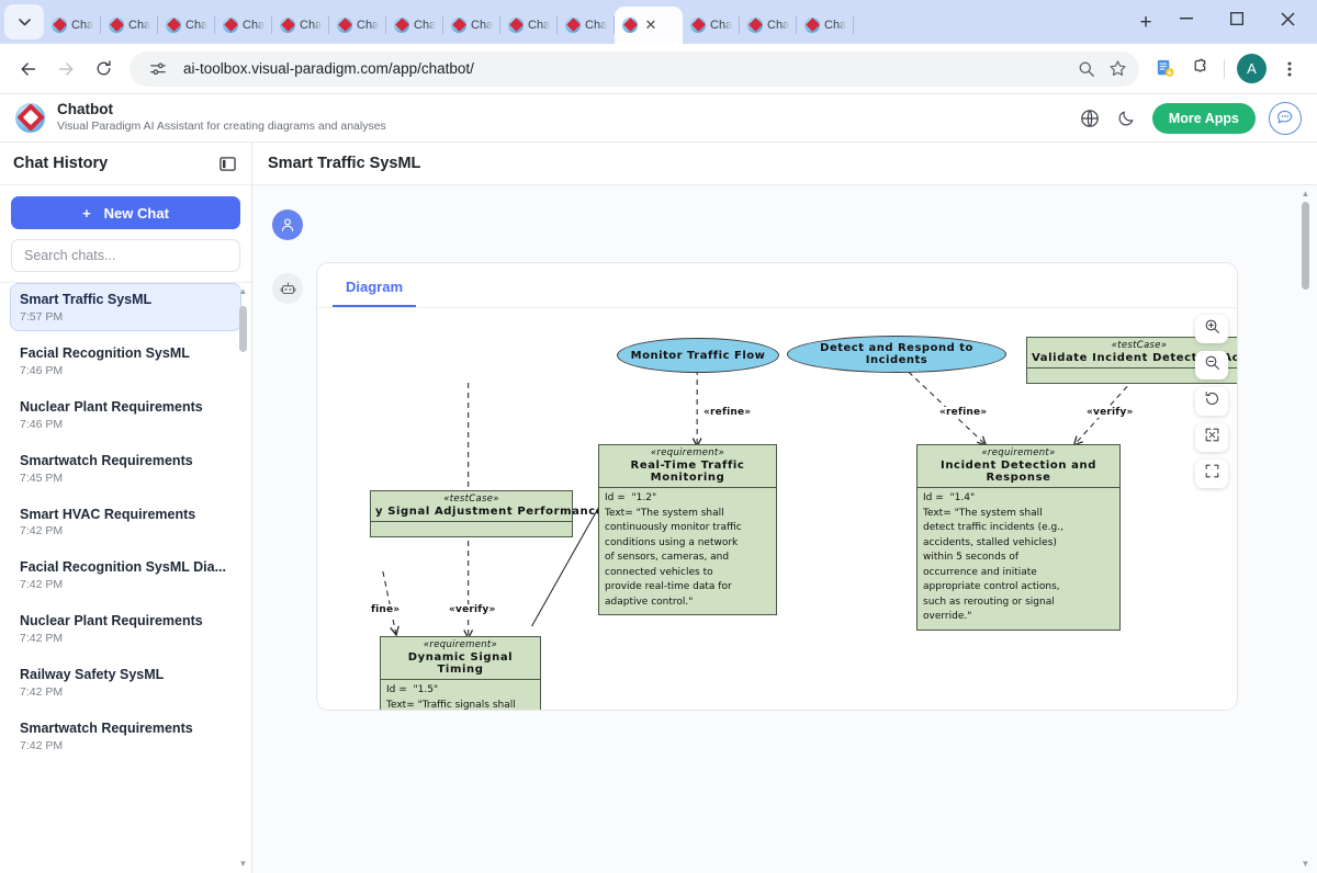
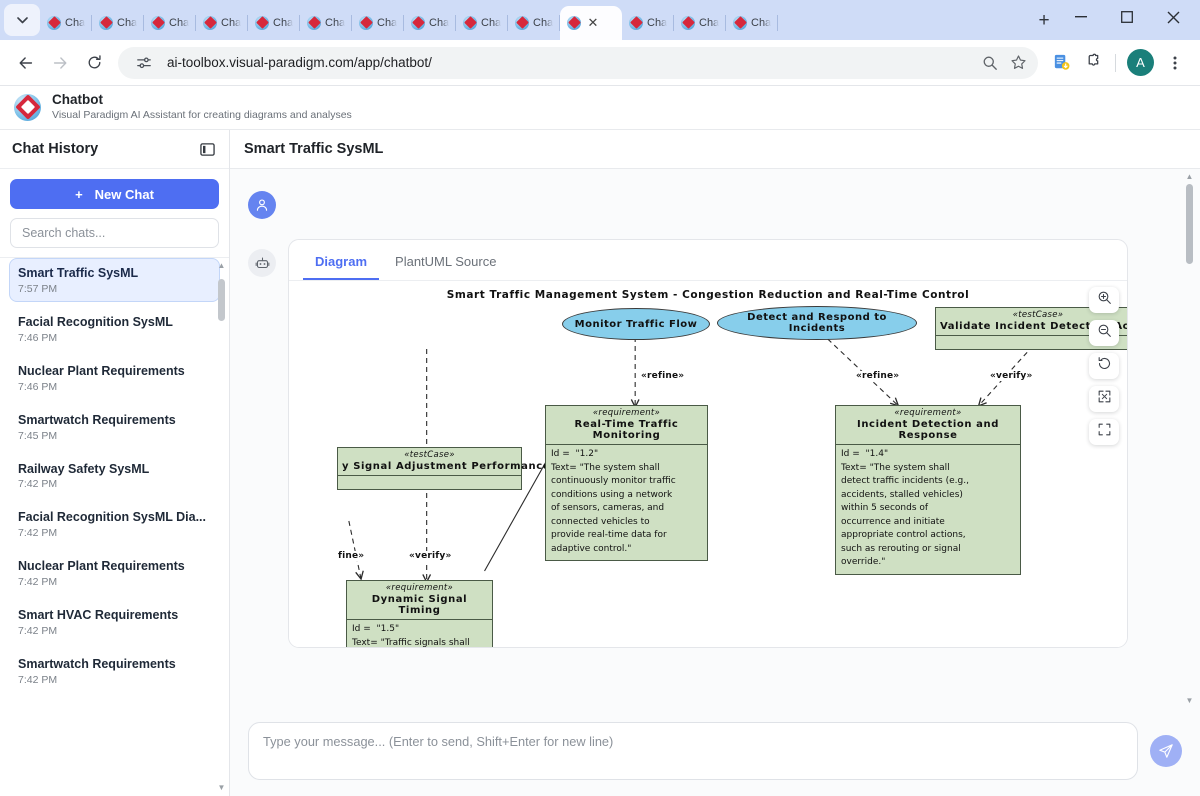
  Cha
  Cha
  Cha
  Cha
  Cha
  Cha
  Cha
  Cha
  Cha
  Cha
  ✕
  Cha
  Cha
  Cha
  +
  ai-toolbox.visual-paradigm.com/app/chatbot/
  A
  Chatbot
  Visual Paradigm AI Assistant for creating diagrams and analyses
- More Apps
  Chat History
  +
  New Chat
  Search chats...
  Smart Traffic SysML
  7:57 PM
  Facial Recognition SysML
  7:46 PM
  Nuclear Plant Requirements
  7:46 PM
  Smartwatch Requirements
  7:45 PM
- Smart HVAC Requirements
+ Railway Safety SysML
  7:42 PM
  Facial Recognition SysML Dia...
  7:42 PM
  Nuclear Plant Requirements
  7:42 PM
- Railway Safety SysML
+ Smart HVAC Requirements
  7:42 PM
  Smartwatch Requirements
  7:42 PM
  ▲
  ▼
  Smart Traffic SysML
  Diagram
+ PlantUML Source
+ Smart Traffic Management System - Congestion Reduction and Real-Time Control
  Monitor Traffic Flow
  Detect and Respond to Incidents
  «testCase»
  «testCase»
  y Signal Adjustment Performanc
  «requirement»
  Real-Time Traffic Monitoring
  Id = "1.2" Text= "The system shall
  continuously monitor traffic
  conditions using a network
  of sensors, cameras, and
  connected vehicles to
  provide real-time data for
  adaptive control."
  «requirement»
  Incident Detection and Response
  Id = "1.4" Text= "The system shall
  detect traffic incidents (e.g.,
  accidents, stalled vehicles)
  within 5 seconds of
  occurrence and initiate
  appropriate control actions,
  such as rerouting or signal
  override."
  «requirement»
  Dynamic Signal Timing
  Id = "1.5" Text= "Traffic signals shall
  «refine»
  «refine»
  «verify»
  fine»
  «verify»
  ▲
  ▼
+ Type your message... (Enter to send, Shift+Enter for new line)
